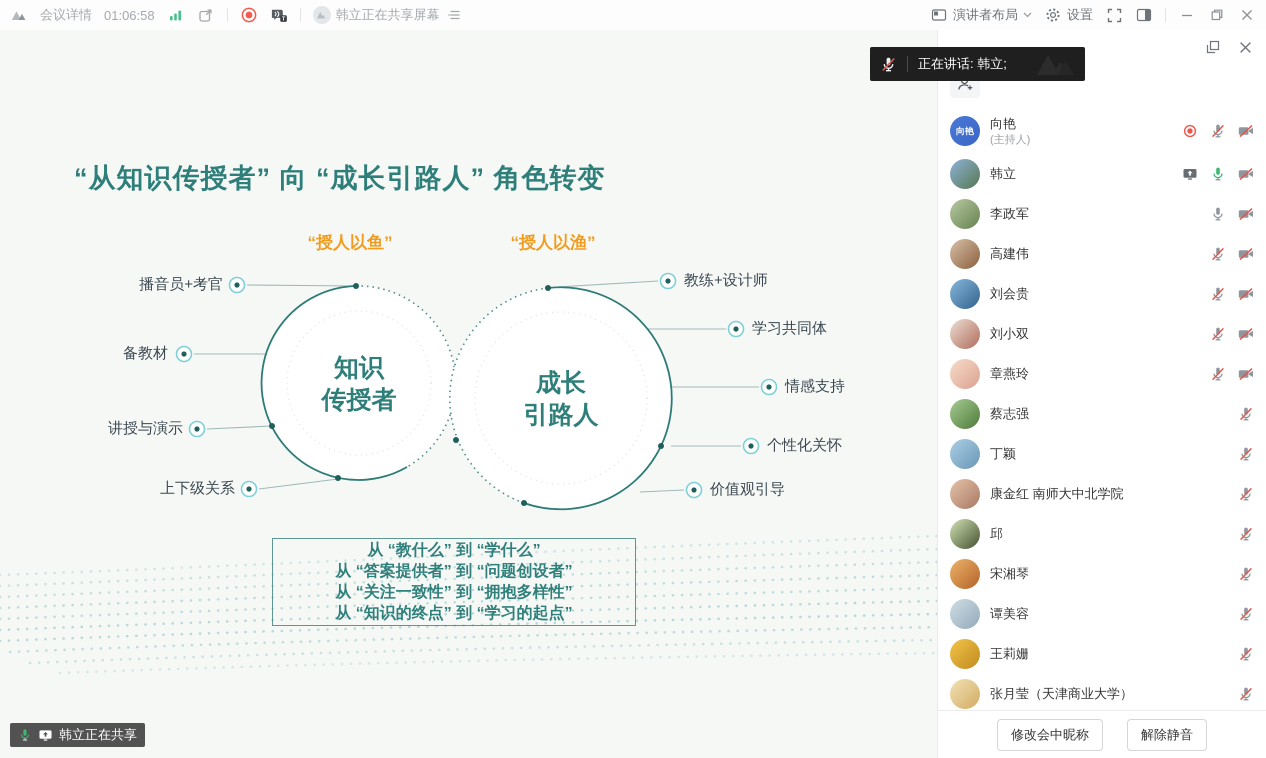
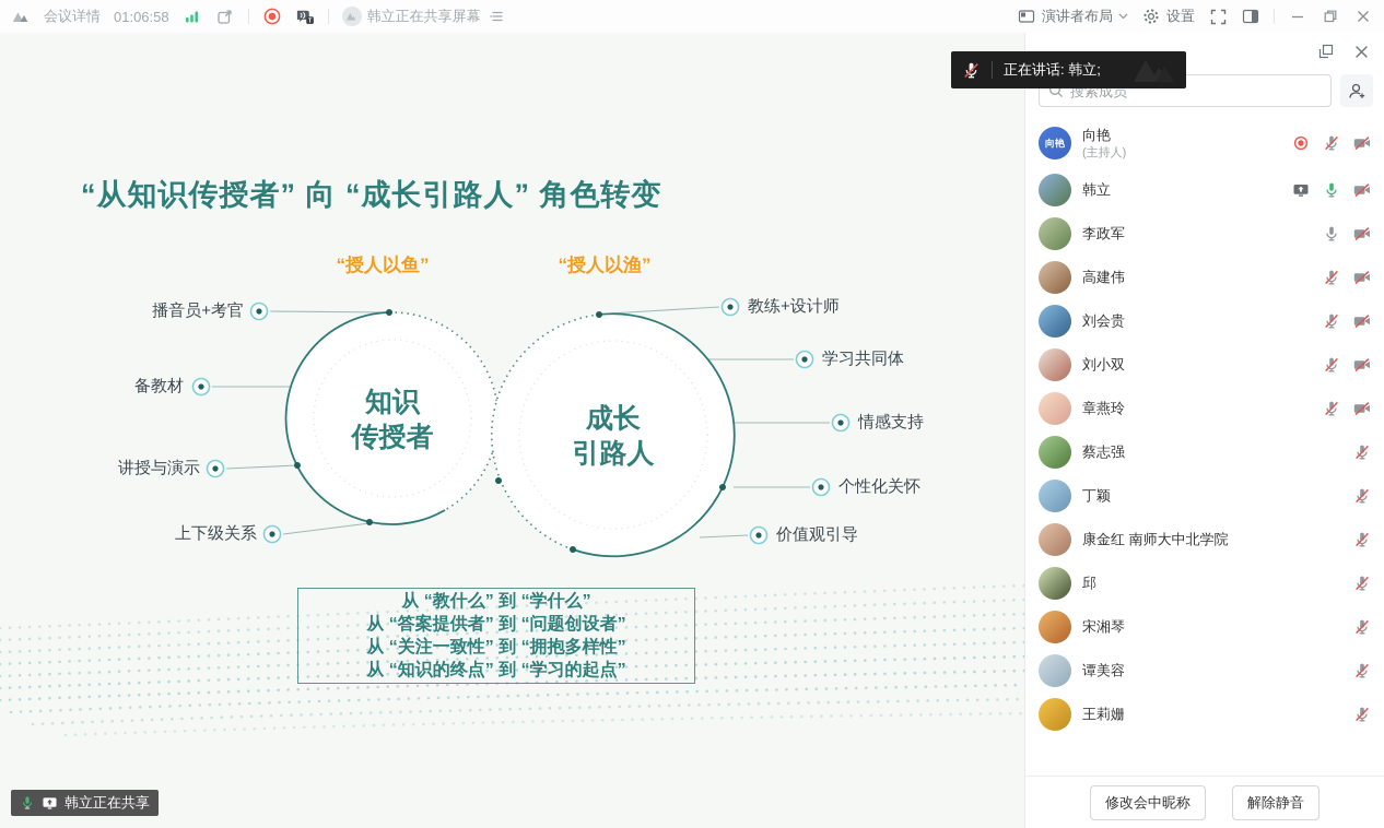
  会议详情
  01:06:58
  韩立正在共享屏幕
  演讲者布局
  设置
  “从知识传授者” 向 “成长引路人” 角色转变
  “授人以鱼”
  “授人以渔”
  知识
  传授者
  成长
  引路人
  播音员+考官
  备教材
  讲授与演示
  上下级关系
  教练+设计师
  学习共同体
  情感支持
  个性化关怀
  价值观引导
  从 “教什么” 到 “学什么”
  从 “答案提供者” 到 “问题创设者”
  从 “关注一致性” 到 “拥抱多样性”
  从 “知识的终点” 到 “学习的起点”
  韩立正在共享
+ 搜索成员
  向艳
  向艳
  (主持人)
  韩立
  李政军
  高建伟
  刘会贵
  刘小双
  章燕玲
  蔡志强
  丁颖
  康金红 南师大中北学院
  邱
  宋湘琴
  谭美容
  王莉姗
- 张月莹（天津商业大学）
  修改会中昵称
  解除静音
  正在讲话: 韩立;
